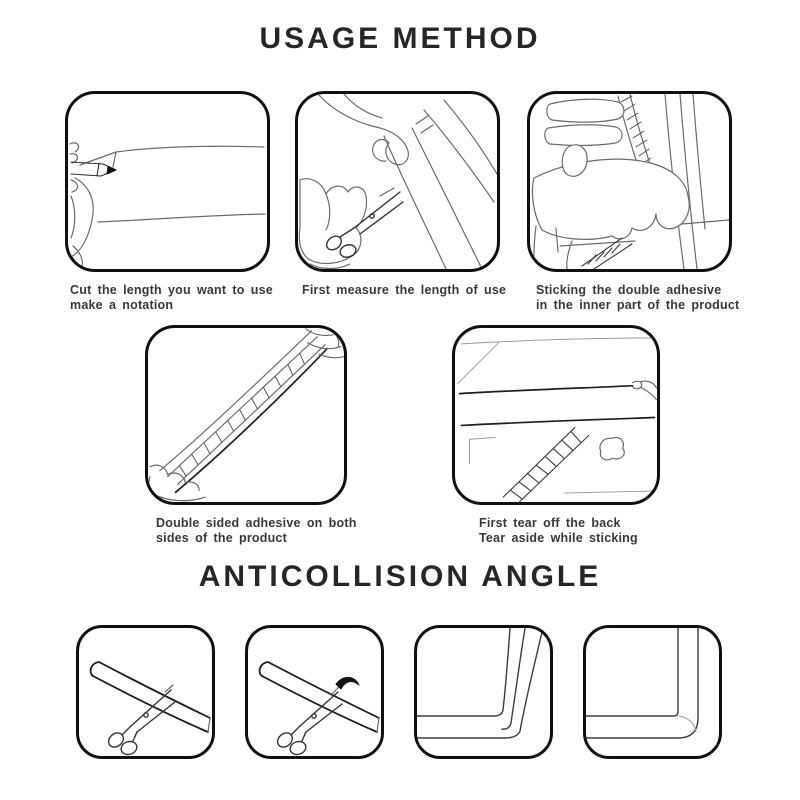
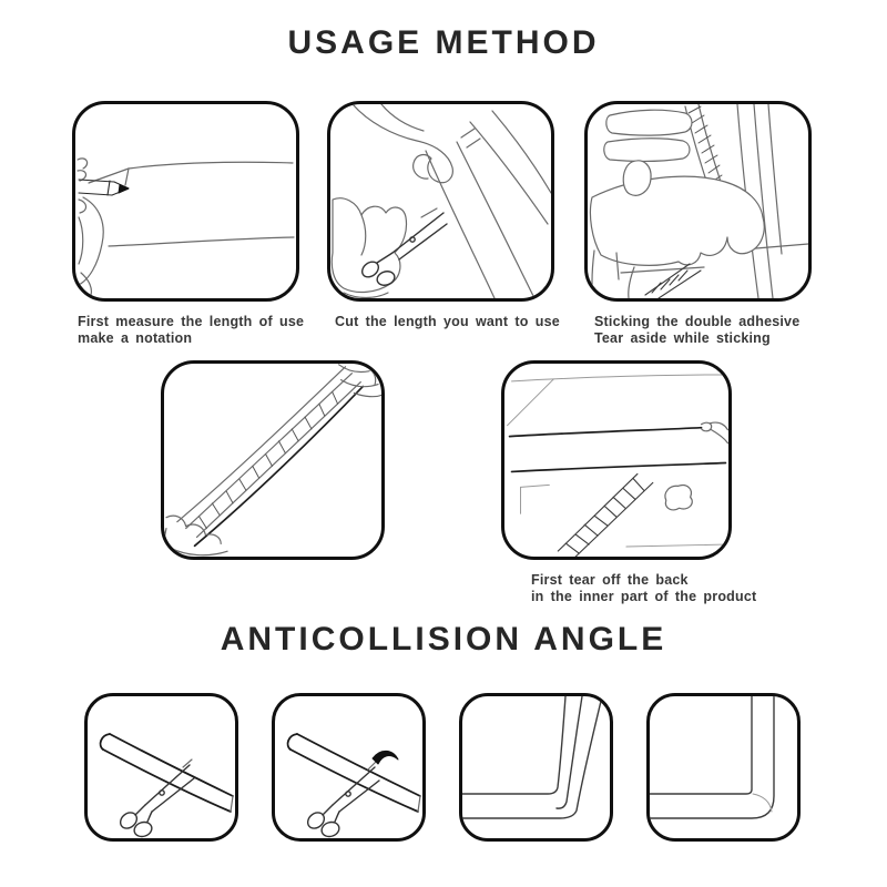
  USAGE METHOD
- Cut the length you want to use
+ First measure the length of use
  make a notation
- First measure the length of use
+ Cut the length you want to use
  Sticking the double adhesive
- in the inner part of the product
+ Tear aside while sticking
- Double sided adhesive on both
- sides of the product
  First tear off the back
- Tear aside while sticking
+ in the inner part of the product
  ANTICOLLISION ANGLE
